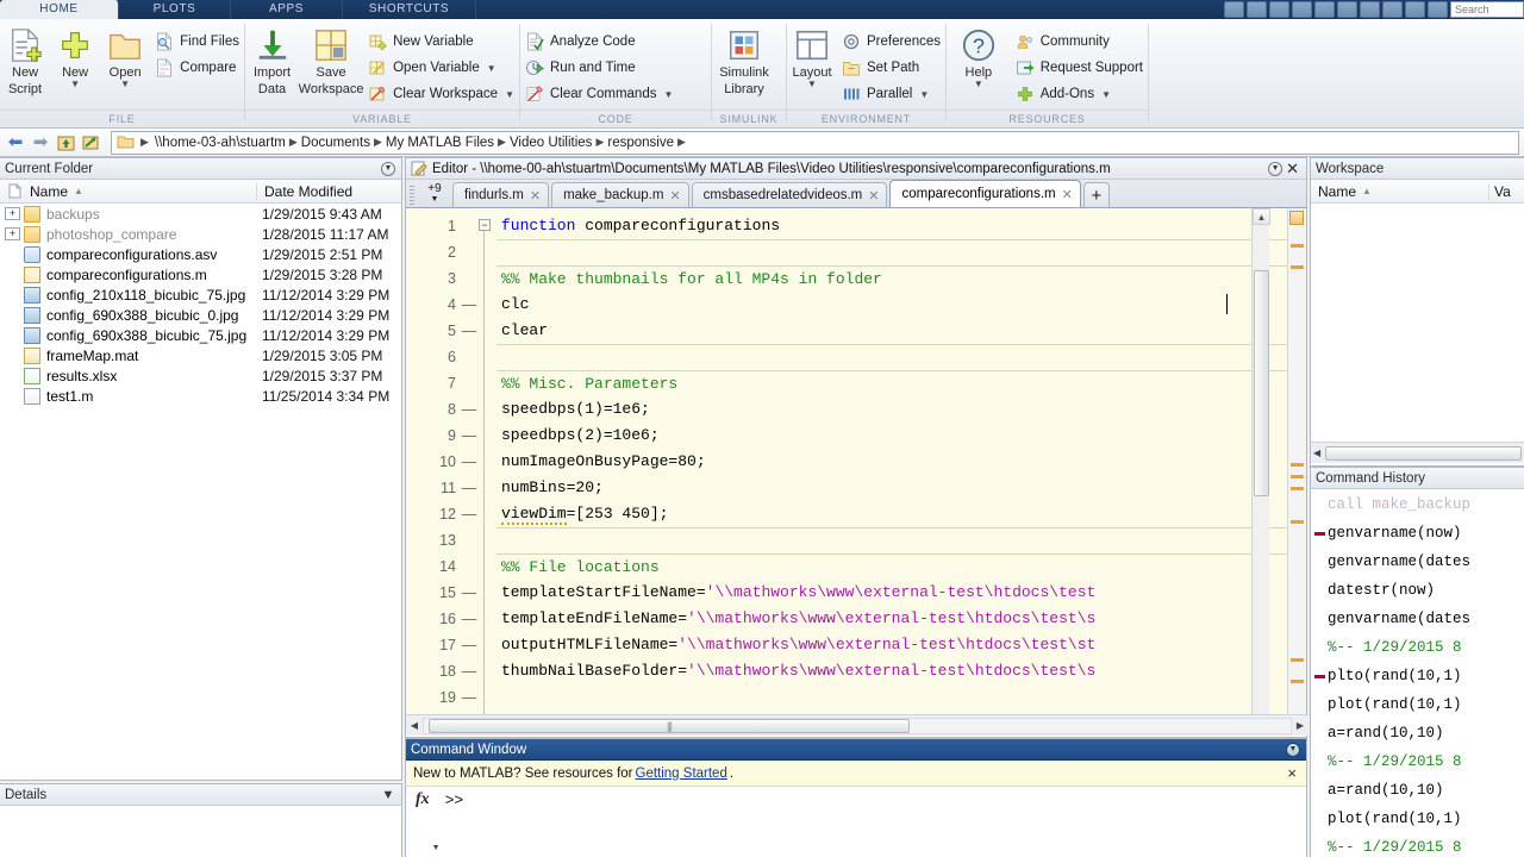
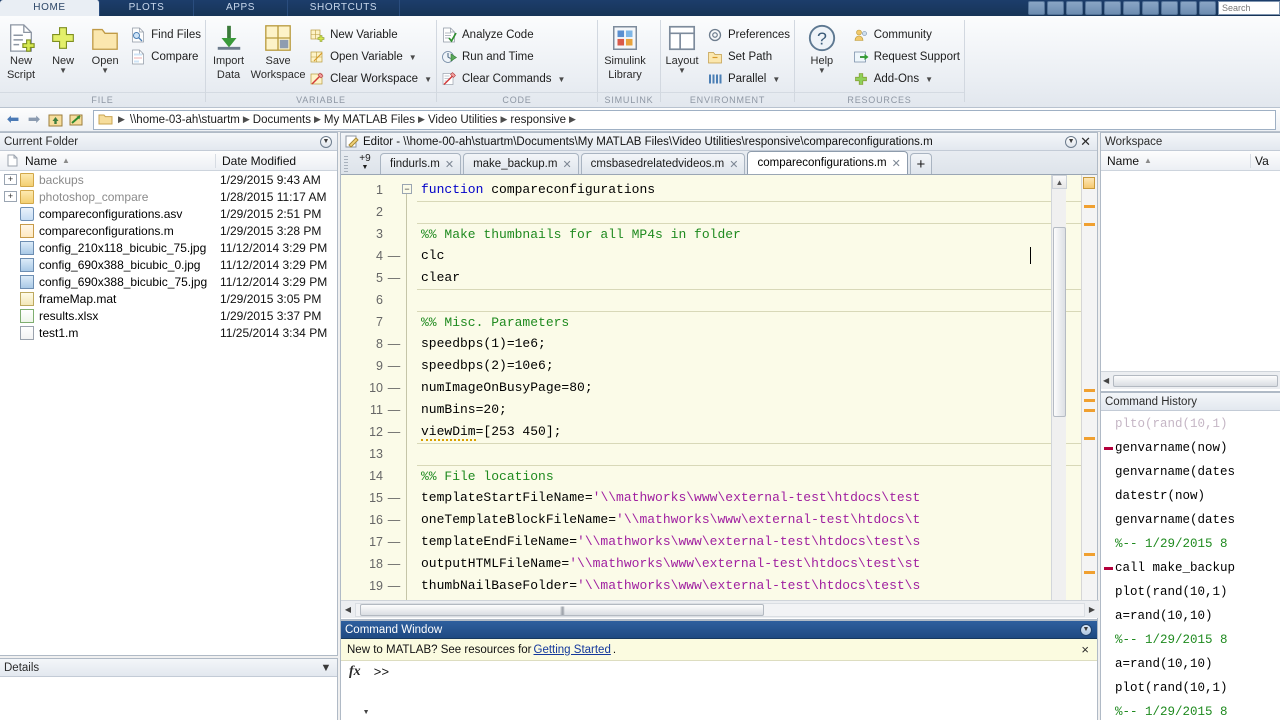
  HOME
  PLOTS
  APPS
  SHORTCUTS
  Search
  New
  Script
  New
  ▼
  Open
  ▼
  Find Files
  Compare
  FILE
  Import
  Data
  Save
  Workspace
  New Variable
  Open Variable
  ▼
  Clear Workspace
  ▼
  VARIABLE
  Analyze Code
  Run and Time
  Clear Commands
  ▼
  CODE
  Simulink
  Library
  SIMULINK
  Layout
  ▼
  Preferences
  Set Path
  Parallel
  ▼
  ENVIRONMENT
  ?
  Help
  ▼
  Community
  Request Support
  Add-Ons
  ▼
  RESOURCES
  ⬅
  ➡
  ▶
  \\home-03-ah\stuartm
  ▶
  Documents
  ▶
  My MATLAB Files
  ▶
  Video Utilities
  ▶
  responsive
  ▶
  Current Folder
  Name
  ▲
  Date Modified
  +
  backups
  1/29/2015 9:43 AM
  +
  photoshop_compare
  1/28/2015 11:17 AM
  compareconfigurations.asv
  1/29/2015 2:51 PM
  compareconfigurations.m
  1/29/2015 3:28 PM
  config_210x118_bicubic_75.jpg
  11/12/2014 3:29 PM
  config_690x388_bicubic_0.jpg
  11/12/2014 3:29 PM
  config_690x388_bicubic_75.jpg
  11/12/2014 3:29 PM
  frameMap.mat
  1/29/2015 3:05 PM
  results.xlsx
  1/29/2015 3:37 PM
  test1.m
  11/25/2014 3:34 PM
  Details
  ▼
  Editor - \\home-00-ah\stuartm\Documents\My MATLAB Files\Video Utilities\responsive\compareconfigurations.m
  ✕
  +9
  findurls.m
  ✕
  make_backup.m
  ✕
  cmsbasedrelatedvideos.m
  ✕
  compareconfigurations.m
  ✕
  +
  1
  2
  3
  4
  5
  6
  7
  8
  9
  10
  11
  12
  13
  14
  15
  16
  17
  18
  19
  —
  —
  —
  —
  —
  —
  —
  —
  —
  —
  —
  —
  −
  function compareconfigurations
  %% Make thumbnails for all MP4s in folder
  clc
  clear
  %% Misc. Parameters
  speedbps(1)=1e6;
  speedbps(2)=10e6;
  numImageOnBusyPage=80;
  numBins=20;
  viewDim=[253 450];
  %% File locations
  templateStartFileName='\\mathworks\www\external-test\htdocs\test
+ oneTemplateBlockFileName='\\mathworks\www\external-test\htdocs\t
  templateEndFileName='\\mathworks\www\external-test\htdocs\test\s
  outputHTMLFileName='\\mathworks\www\external-test\htdocs\test\st
  thumbNailBaseFolder='\\mathworks\www\external-test\htdocs\test\s
  ▲
  ◀
  |||
  ▶
  Command Window
  New to MATLAB? See resources for
  Getting Started
  .
  ×
  fx
  >>
  Workspace
  Name
  ▲
  Va
  ◀
  Command History
- call make_backup
+ plto(rand(10,1)
  genvarname(now)
  genvarname(dates
  datestr(now)
  genvarname(dates
  %-- 1/29/2015 8
- plto(rand(10,1)
+ call make_backup
  plot(rand(10,1)
  a=rand(10,10)
  %-- 1/29/2015 8
  a=rand(10,10)
  plot(rand(10,1)
  %-- 1/29/2015 8
